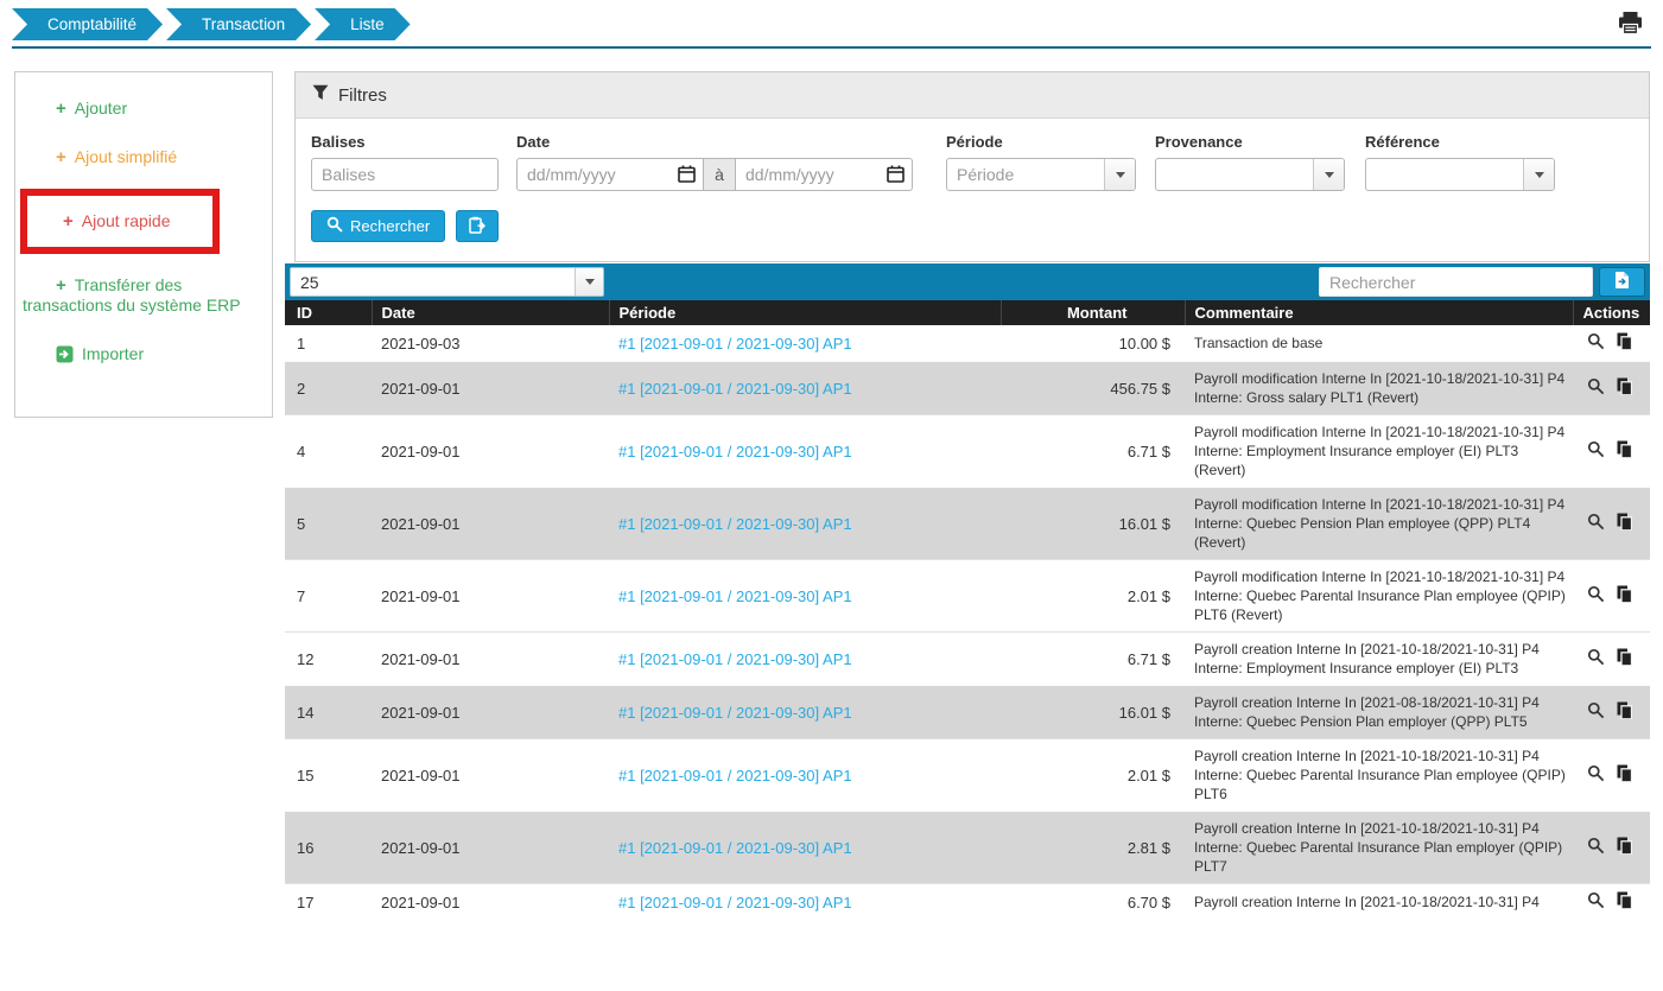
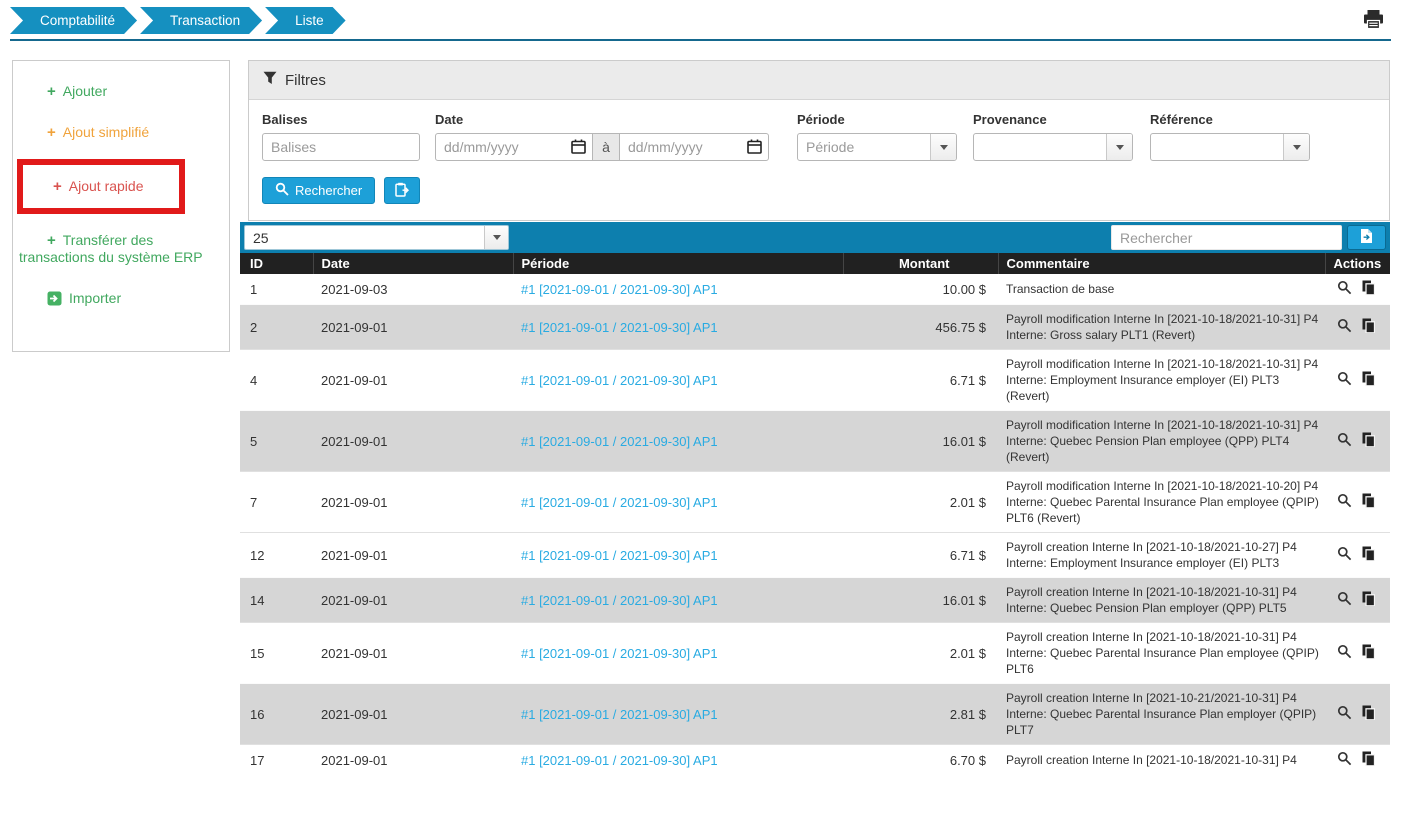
  Comptabilité Transaction Liste
  + Ajouter
  + Ajout simplifié
  + Ajout rapide
  + Transférer des transactions du système ERP
  Importer
  Filtres
  Balises
  Balises
  Date
  dd/mm/yyyy
  à
  dd/mm/yyyy
  Période
  Période
  Provenance
  Référence
  Rechercher
  25
  Rechercher
  ID	Date	Période	Montant	Commentaire	Actions
  1	2021-09-03	#1 [2021-09-01 / 2021-09-30] AP1	10.00 $	Transaction de base
  2	2021-09-01	#1 [2021-09-01 / 2021-09-30] AP1	456.75 $	Payroll modification Interne In [2021-10-18/2021-10-31] P4 Interne: Gross salary PLT1 (Revert)
  4	2021-09-01	#1 [2021-09-01 / 2021-09-30] AP1	6.71 $	Payroll modification Interne In [2021-10-18/2021-10-31] P4 Interne: Employment Insurance employer (EI) PLT3 (Revert)
  5	2021-09-01	#1 [2021-09-01 / 2021-09-30] AP1	16.01 $	Payroll modification Interne In [2021-10-18/2021-10-31] P4 Interne: Quebec Pension Plan employee (QPP) PLT4 (Revert)
- 7	2021-09-01	#1 [2021-09-01 / 2021-09-30] AP1	2.01 $	Payroll modification Interne In [2021-10-18/2021-10-31] P4 Interne: Quebec Parental Insurance Plan employee (QPIP) PLT6 (Revert)
+ 7	2021-09-01	#1 [2021-09-01 / 2021-09-30] AP1	2.01 $	Payroll modification Interne In [2021-10-18/2021-10-20] P4 Interne: Quebec Parental Insurance Plan employee (QPIP) PLT6 (Revert)
- 12	2021-09-01	#1 [2021-09-01 / 2021-09-30] AP1	6.71 $	Payroll creation Interne In [2021-10-18/2021-10-31] P4 Interne: Employment Insurance employer (EI) PLT3
+ 12	2021-09-01	#1 [2021-09-01 / 2021-09-30] AP1	6.71 $	Payroll creation Interne In [2021-10-18/2021-10-27] P4 Interne: Employment Insurance employer (EI) PLT3
- 14	2021-09-01	#1 [2021-09-01 / 2021-09-30] AP1	16.01 $	Payroll creation Interne In [2021-08-18/2021-10-31] P4 Interne: Quebec Pension Plan employer (QPP) PLT5
+ 14	2021-09-01	#1 [2021-09-01 / 2021-09-30] AP1	16.01 $	Payroll creation Interne In [2021-10-18/2021-10-31] P4 Interne: Quebec Pension Plan employer (QPP) PLT5
  15	2021-09-01	#1 [2021-09-01 / 2021-09-30] AP1	2.01 $	Payroll creation Interne In [2021-10-18/2021-10-31] P4 Interne: Quebec Parental Insurance Plan employee (QPIP) PLT6
- 16	2021-09-01	#1 [2021-09-01 / 2021-09-30] AP1	2.81 $	Payroll creation Interne In [2021-10-18/2021-10-31] P4 Interne: Quebec Parental Insurance Plan employer (QPIP) PLT7
+ 16	2021-09-01	#1 [2021-09-01 / 2021-09-30] AP1	2.81 $	Payroll creation Interne In [2021-10-21/2021-10-31] P4 Interne: Quebec Parental Insurance Plan employer (QPIP) PLT7
  17	2021-09-01	#1 [2021-09-01 / 2021-09-30] AP1	6.70 $	Payroll creation Interne In [2021-10-18/2021-10-31] P4
